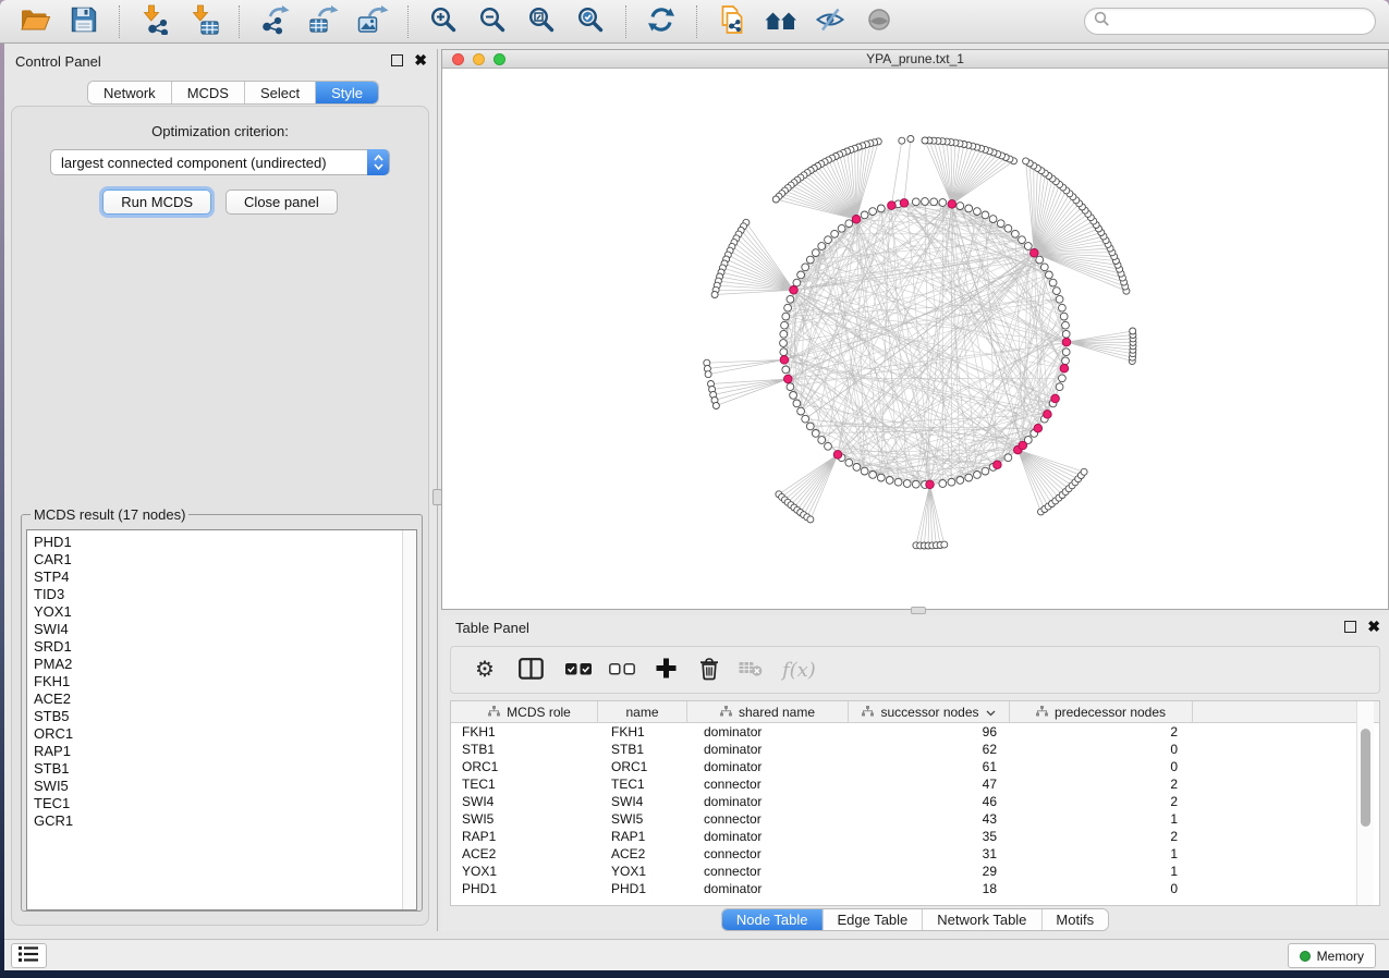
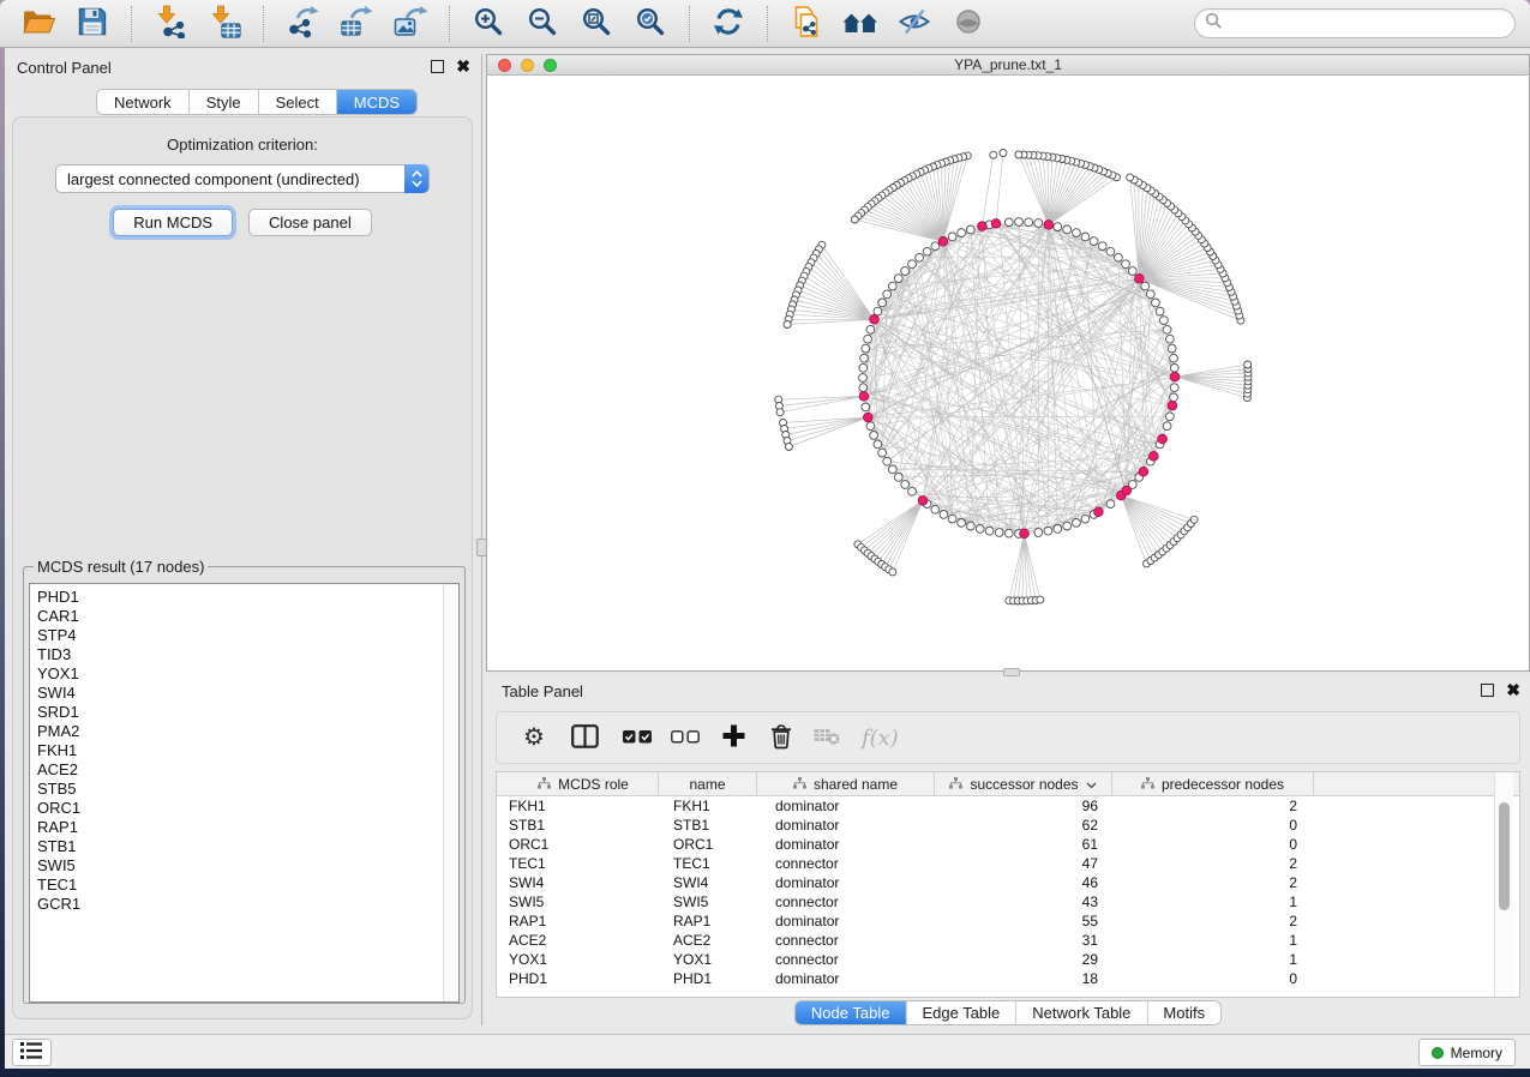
  Control Panel
  ✖
  Network
- MCDS
+ Style
  Select
- Style
+ MCDS
  Optimization criterion:
  largest connected component (undirected)
  Run MCDS
  Close panel
  MCDS result (17 nodes)
  PHD1
  CAR1
  STP4
  TID3
  YOX1
  SWI4
  SRD1
  PMA2
  FKH1
  ACE2
  STB5
  ORC1
  RAP1
  STB1
  SWI5
  TEC1
  GCR1
  YPA_prune.txt_1
  Table Panel
  ✖
  ⚙
  f(x)
  MCDS role
  name
  shared name
  successor nodes
  predecessor nodes
  FKH1
  FKH1
  dominator
  96
  2
  STB1
  STB1
  dominator
  62
  0
  ORC1
  ORC1
  dominator
  61
  0
  TEC1
  TEC1
  connector
  47
  2
  SWI4
  SWI4
  dominator
  46
  2
  SWI5
  SWI5
  connector
  43
  1
  RAP1
  RAP1
  dominator
- 35
+ 55
  2
  ACE2
  ACE2
  connector
  31
  1
  YOX1
  YOX1
  connector
  29
  1
  PHD1
  PHD1
  dominator
  18
  0
  Node Table
  Edge Table
  Network Table
  Motifs
  Memory
